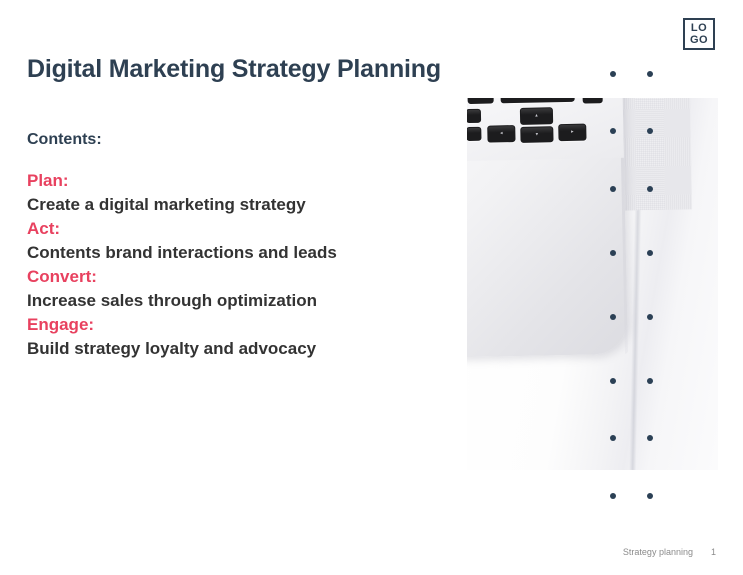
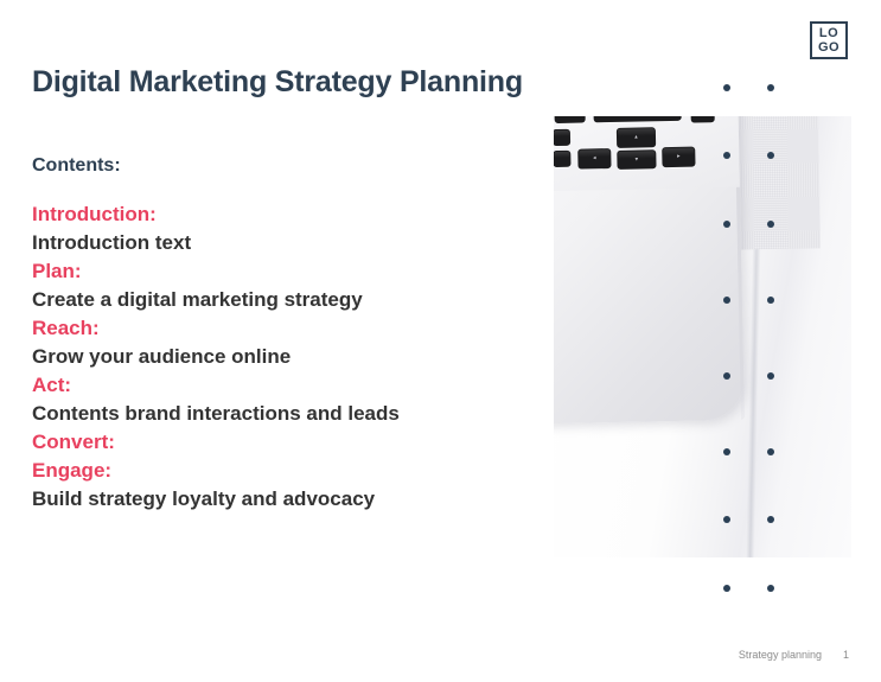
  LO
  GO
  Digital Marketing Strategy Planning
  Contents:
+ Introduction:
+ Introduction text
  Plan:
  Create a digital marketing strategy
+ Reach:
+ Grow your audience online
  Act:
  Contents brand interactions and leads
  Convert:
- Increase sales through optimization
  Engage:
  Build strategy loyalty and advocacy
  Strategy planning
  1
